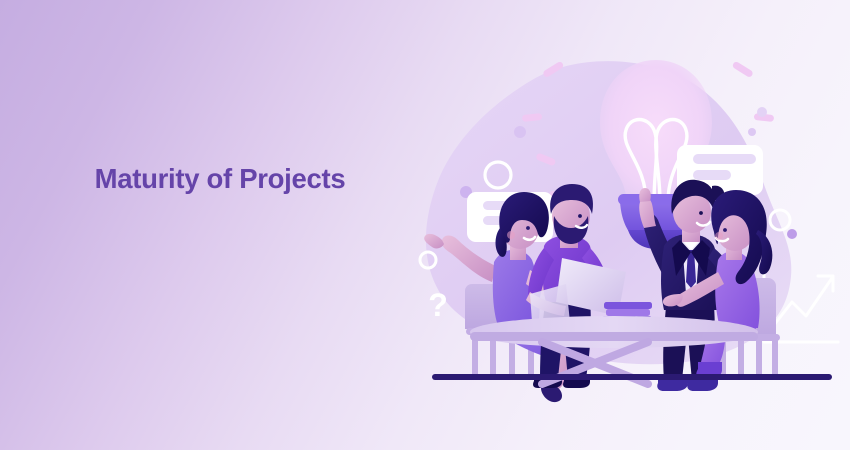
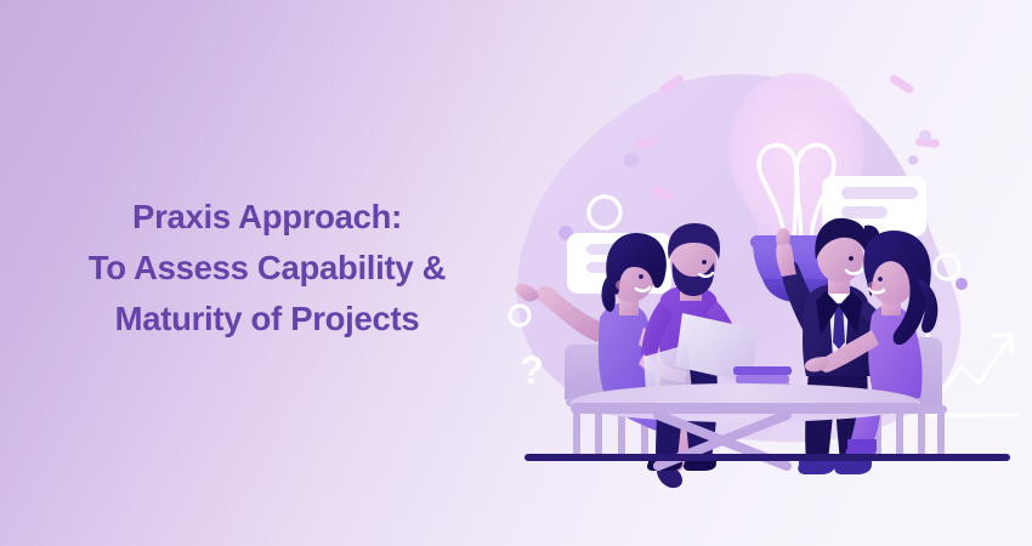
+ Praxis Approach:
+ To Assess Capability &
  Maturity of Projects
  ?
